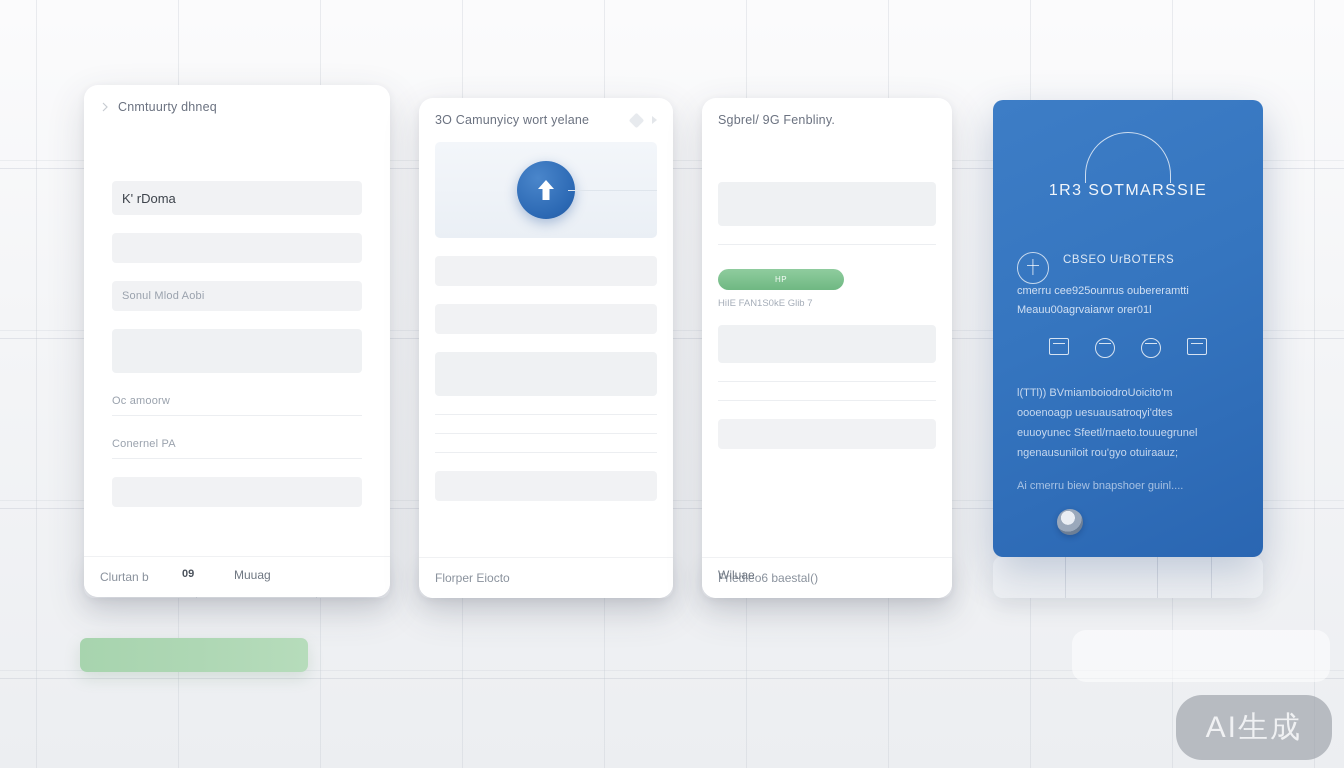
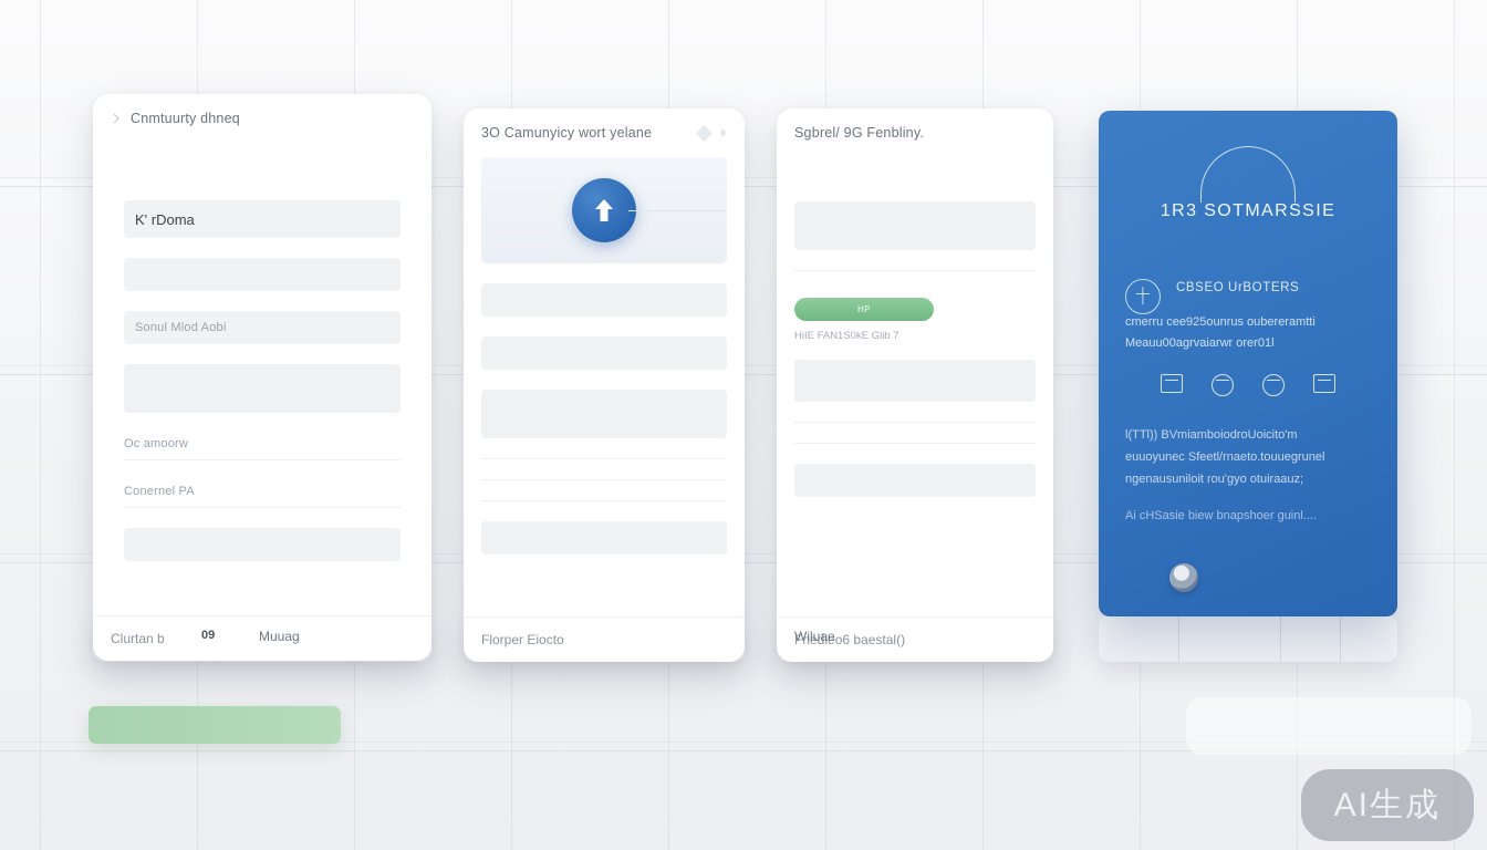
  Cnmtuurty dhneq
  K' rDoma
  Sonul Mlod Aobi
  Oc amoorw
  Conernel PA
  Clurtan b
  09
  Muuag
  3O Camunyicy wort yelane
  Florper Eiocto
  Sgbrel/ 9G Fenbliny.
  HP
  HiIE FAN1S0kE Glib 7
  Fnedieo6 baestal()
  Wiluae
  1R3 SOTMARSSIE
  CBSEO UrBOTERS
  cmerru cee925ounrus oubereramtti
  Meauu00agrvaiarwr orer01l
  l(TTl)) BVmiamboiodroUoicito'm
- oooenoagp uesuausatroqyi'dtes
  euuoyunec Sfeetl/rnaeto.touuegrunel
  ngenausuniloit rou'gyo otuiraauz;
- Ai cmerru biew bnapshoer guinl....
+ Ai cHSasie biew bnapshoer guinl....
  AI生成
